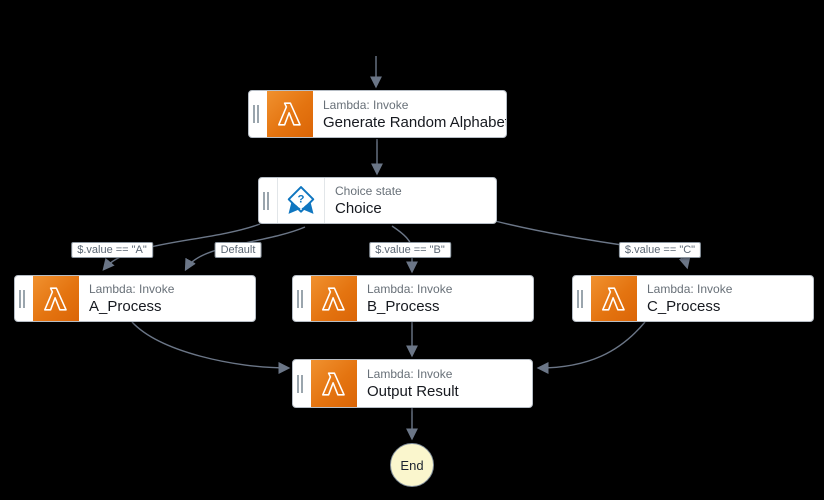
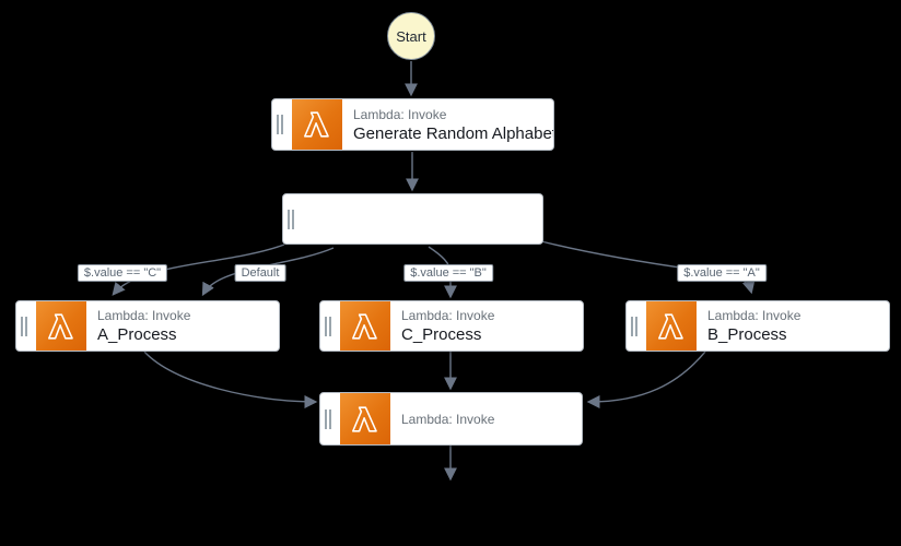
+ Start
  Lambda: Invoke
  Generate Random Alphabe
- ?
- Choice state
- Choice
- $.value == "A"
+ $.value == "C"
  Default
  $.value == "B"
- $.value == "C"
+ $.value == "A"
  Lambda: Invoke
  A_Process
  Lambda: Invoke
- B_Process
+ C_Process
  Lambda: Invoke
- C_Process
+ B_Process
  Lambda: Invoke
- Output Result
- End
